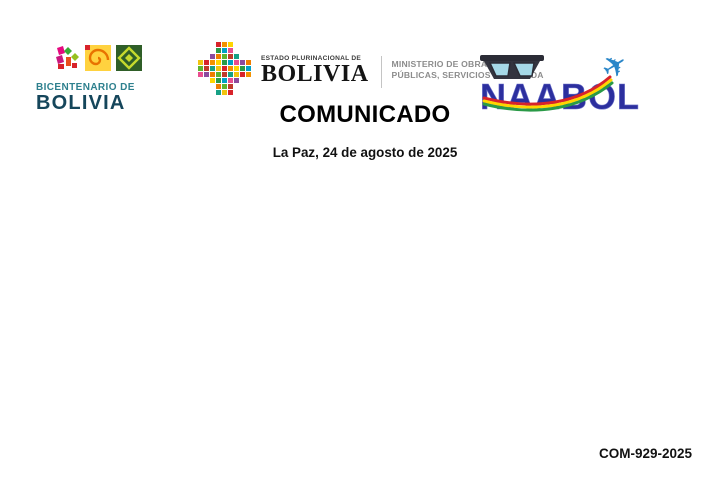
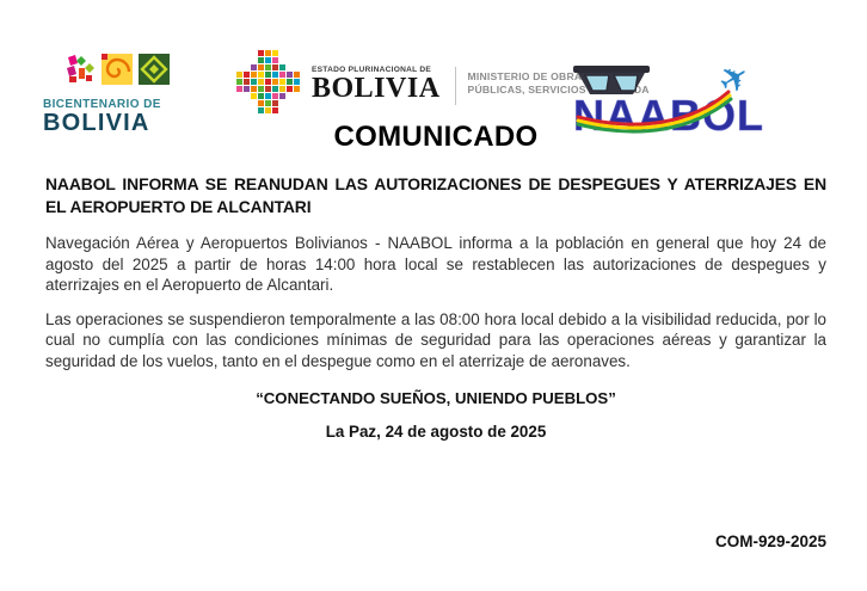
  BICENTENARIO DE
  BOLIVIA
  BOLIVIA
  MINISTERIO DE OBRA
  PÚBLICAS, SERVICIOSDA
  NAAOL
  COMUNICADO
+ NAABOL INFORMA SE REANUDAN LAS AUTORIZACIONES DE DESPEGUES Y ATERRIZAJES EN EL AEROPUERTO DE ALCANTARI
+ Navegación Aérea y Aeropuertos Bolivianos - NAABOL informa a la población en general que hoy 24 de agosto del 2025 a partir de horas 14:00 hora local se restablecen las autorizaciones de despegues y aterrizajes en el Aeropuerto de Alcantari.
+ Las operaciones se suspendieron temporalmente a las 08:00 hora local debido a la visibilidad reducida, por lo cual no cumplía con las condiciones mínimas de seguridad para las operaciones aéreas y garantizar la seguridad de los vuelos, tanto en el despegue como en el aterrizaje de aeronaves.
+ “CONECTANDO SUEÑOS, UNIENDO PUEBLOS”
  La Paz, 24 de agosto de 2025
  COM-929-2025
